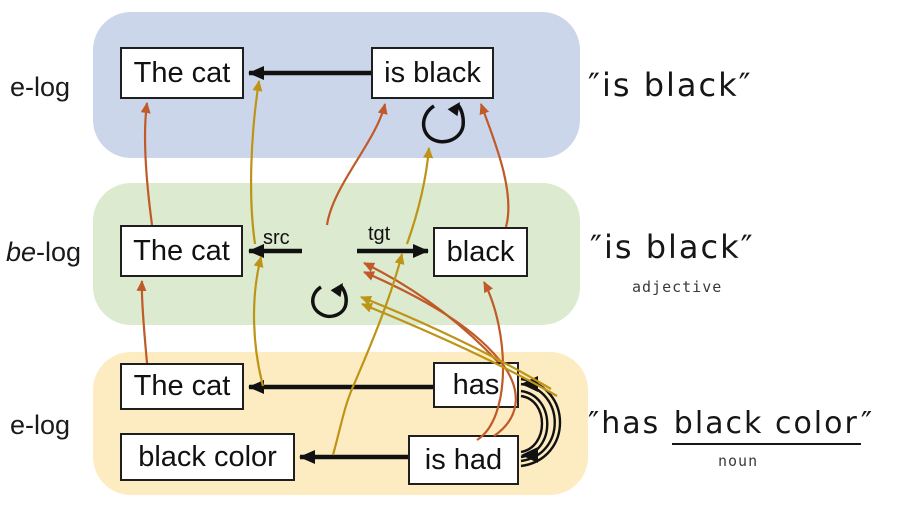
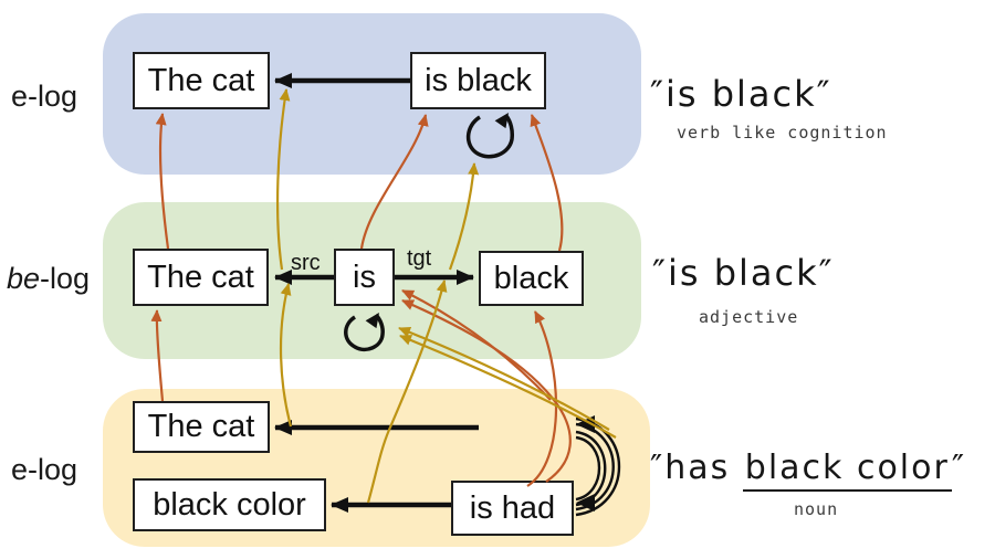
  e-log
  be-log
  e-log
  The cat
  is black
  The cat
+ is
  black
  The cat
- has
  black color
  is had
  src
  tgt
  ″is black″
+ verb like cognition
  ″is black″
  adjective
  ″has black color″
  noun
